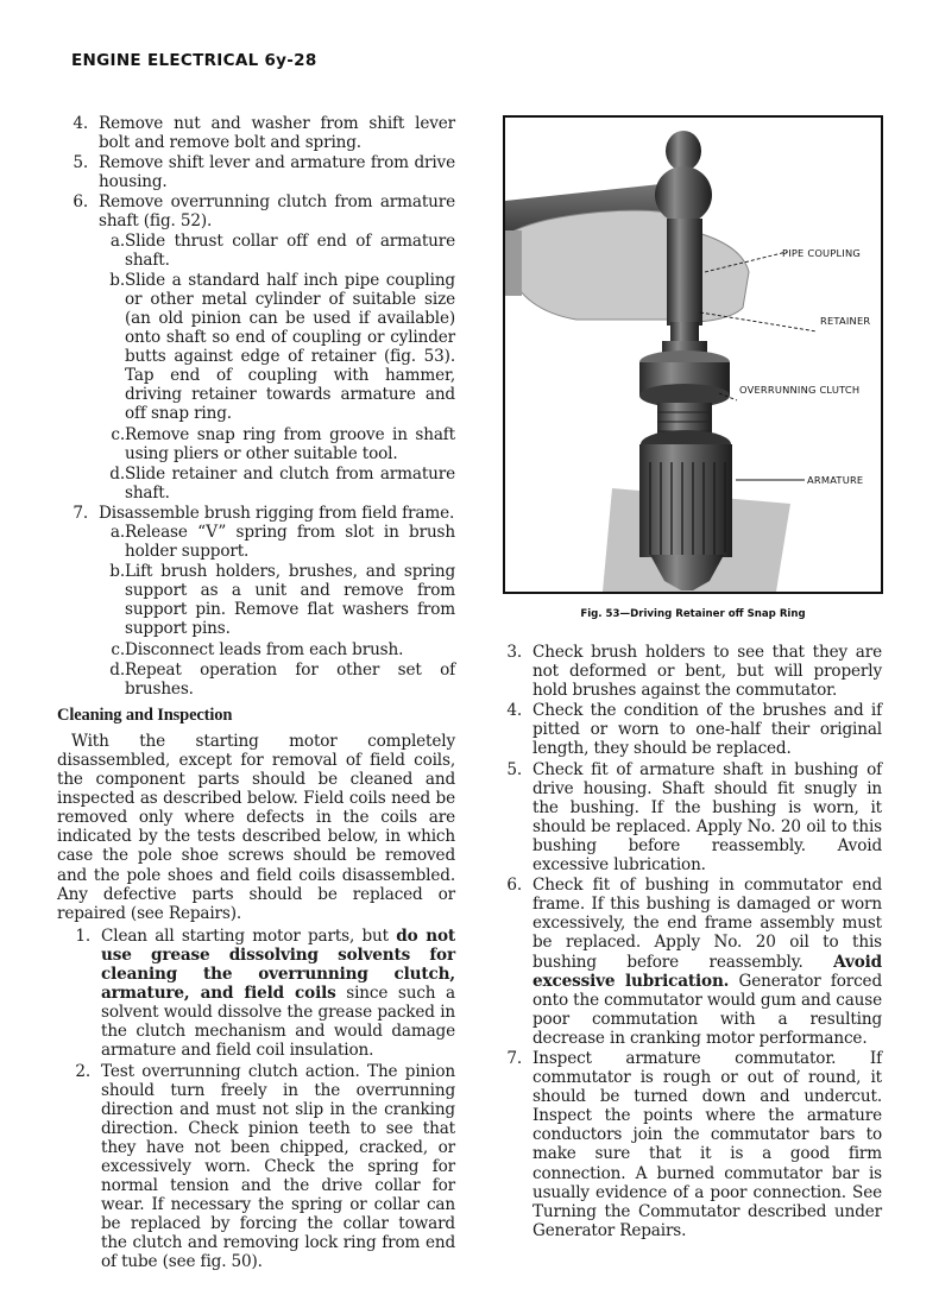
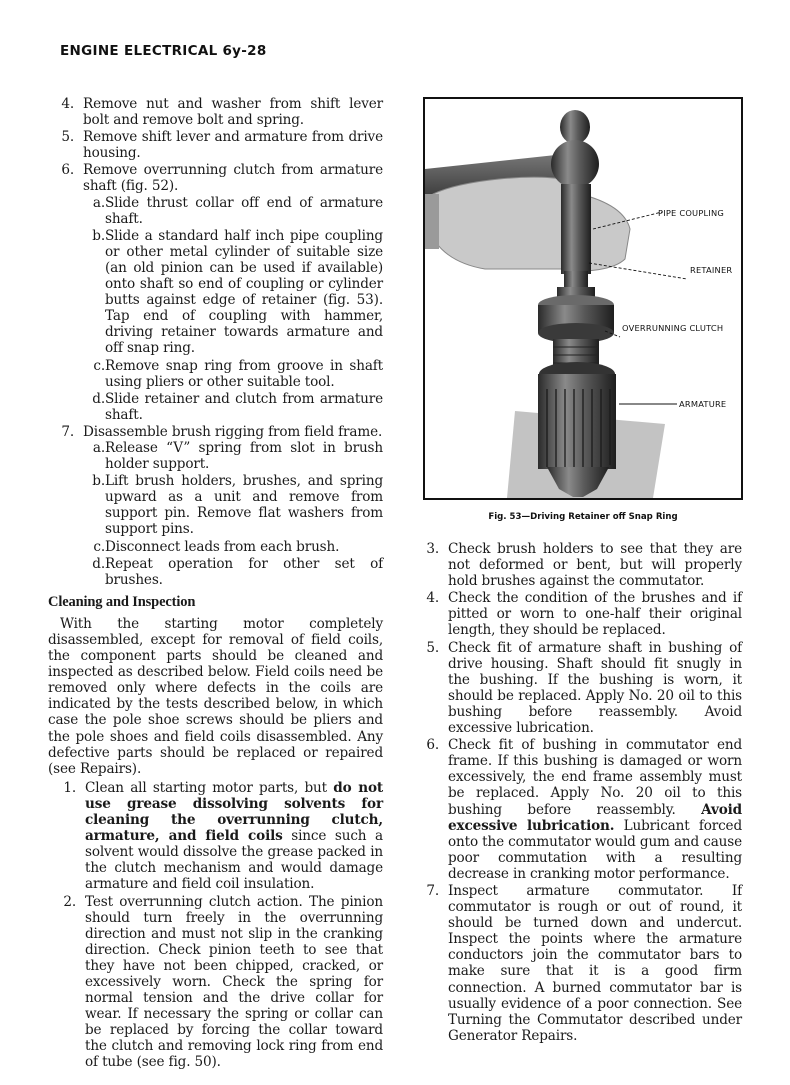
  ENGINE ELECTRICAL 6y-28
  4.
  Remove nut and washer from shift lever bolt and remove bolt and spring.
  5.
  Remove shift lever and armature from drive housing.
  6.
  Remove overrunning clutch from armature shaft (fig. 52).
  a.
  Slide thrust collar off end of armature shaft.
  b.
  Slide a standard half inch pipe coupling or other metal cylinder of suitable size (an old pinion can be used if available) onto shaft so end of coupling or cylinder butts against edge of retainer (fig. 53). Tap end of coupling with hammer, driving retainer towards armature and off snap ring.
  c.
  Remove snap ring from groove in shaft using pliers or other suitable tool.
  d.
  Slide retainer and clutch from armature shaft.
  7.
  Disassemble brush rigging from field frame.
  a.
  Release “V” spring from slot in brush holder support.
  b.
- Lift brush holders, brushes, and spring support as a unit and remove from support pin. Remove flat washers from support pins.
+ Lift brush holders, brushes, and spring upward as a unit and remove from support pin. Remove flat washers from support pins.
  c.
  Disconnect leads from each brush.
  d.
  Repeat operation for other set of brushes.
  Cleaning and Inspection
- With the starting motor completely disassembled, except for removal of field coils, the component parts should be cleaned and inspected as described below. Field coils need be removed only where defects in the coils are indicated by the tests described below, in which case the pole shoe screws should be removed and the pole shoes and field coils disassembled. Any defective parts should be replaced or repaired (see Repairs).
+ With the starting motor completely disassembled, except for removal of field coils, the component parts should be cleaned and inspected as described below. Field coils need be removed only where defects in the coils are indicated by the tests described below, in which case the pole shoe screws should be pliers and the pole shoes and field coils disassembled. Any defective parts should be replaced or repaired (see Repairs).
  1.
  Clean all starting motor parts, but do not use grease dissolving solvents for cleaning the overrunning clutch, armature, and field coils since such a solvent would dissolve the grease packed in the clutch mechanism and would damage armature and field coil insulation.
  2.
  Test overrunning clutch action. The pinion should turn freely in the overrunning direction and must not slip in the cranking direction. Check pinion teeth to see that they have not been chipped, cracked, or excessively worn. Check the spring for normal tension and the drive collar for wear. If necessary the spring or collar can be replaced by forcing the collar toward the clutch and removing lock ring from end of tube (see fig. 50).
  PIPE COUPLING
  RETAINER
  OVERRUNNING CLUTCH
  ARMATURE
  Fig. 53—Driving Retainer off Snap Ring
  3.
  Check brush holders to see that they are not deformed or bent, but will properly hold brushes against the commutator.
  4.
  Check the condition of the brushes and if pitted or worn to one-half their original length, they should be replaced.
  5.
  Check fit of armature shaft in bushing of drive housing. Shaft should fit snugly in the bushing. If the bushing is worn, it should be replaced. Apply No. 20 oil to this bushing before reassembly. Avoid excessive lubrication.
  6.
- Check fit of bushing in commutator end frame. If this bushing is damaged or worn excessively, the end frame assembly must be replaced. Apply No. 20 oil to this bushing before reassembly. Avoid excessive lubrication. Generator forced onto the commutator would gum and cause poor commutation with a resulting decrease in cranking motor performance.
+ Check fit of bushing in commutator end frame. If this bushing is damaged or worn excessively, the end frame assembly must be replaced. Apply No. 20 oil to this bushing before reassembly. Avoid excessive lubrication. Lubricant forced onto the commutator would gum and cause poor commutation with a resulting decrease in cranking motor performance.
  7.
  Inspect armature commutator. If commutator is rough or out of round, it should be turned down and undercut. Inspect the points where the armature conductors join the commutator bars to make sure that it is a good firm connection. A burned commutator bar is usually evidence of a poor connection. See Turning the Commutator described under Generator Repairs.
